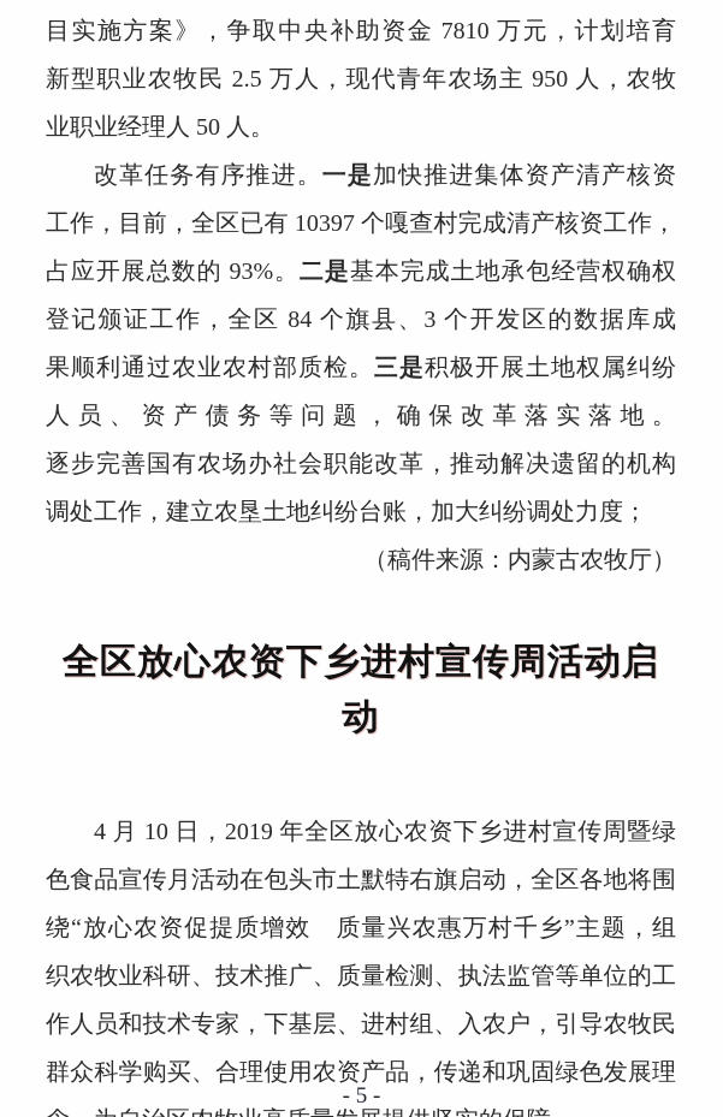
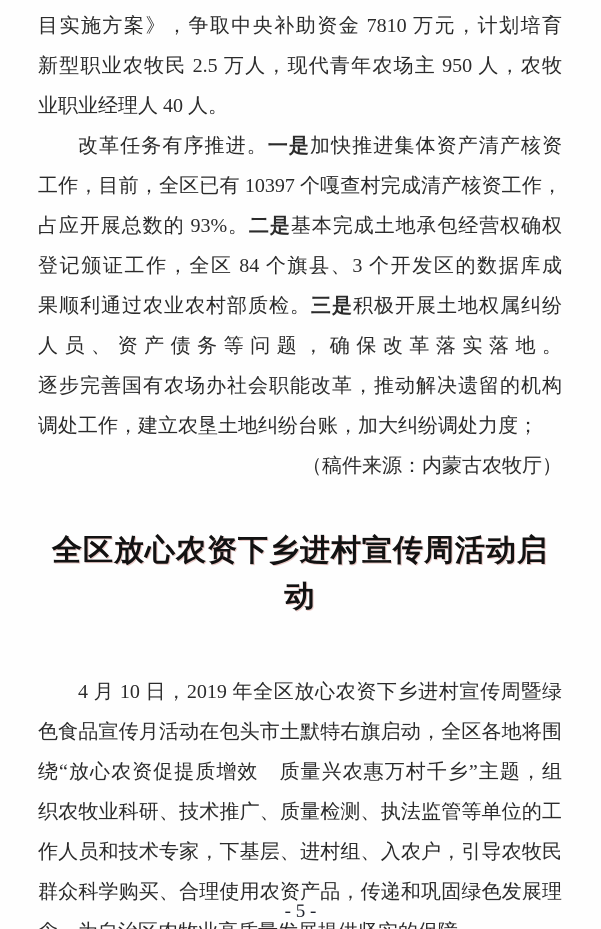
  目实施方案》，争取中央补助资金 7810 万元，计划培育
  新型职业农牧民 2.5 万人，现代青年农场主 950 人，农牧
- 业职业经理人 50 人。
+ 业职业经理人 40 人。
  改革任务有序推进。一是加快推进集体资产清产核资
  工作，目前，全区已有 10397 个嘎查村完成清产核资工作，
  占应开展总数的 93%。二是基本完成土地承包经营权确权
  登记颁证工作，全区 84 个旗县、3 个开发区的数据库成
  果顺利通过农业农村部质检。三是积极开展土地权属纠纷
  人员、资产债务等问题，确保改革落实落地。
  逐步完善国有农场办社会职能改革，推动解决遗留的机构
  调处工作，建立农垦土地纠纷台账，加大纠纷调处力度；
  （稿件来源：内蒙古农牧厅）
  全区放心农资下乡进村宣传周活动启动
  4 月 10 日，2019 年全区放心农资下乡进村宣传周暨绿
  色食品宣传月活动在包头市土默特右旗启动，全区各地将围
  绕“放心农资促提质增效 质量兴农惠万村千乡”主题，组
  织农牧业科研、技术推广、质量检测、执法监管等单位的工
  作人员和技术专家，下基层、进村组、入农户，引导农牧民
  群众科学购买、合理使用农资产品，传递和巩固绿色发展理
  - 5 -
